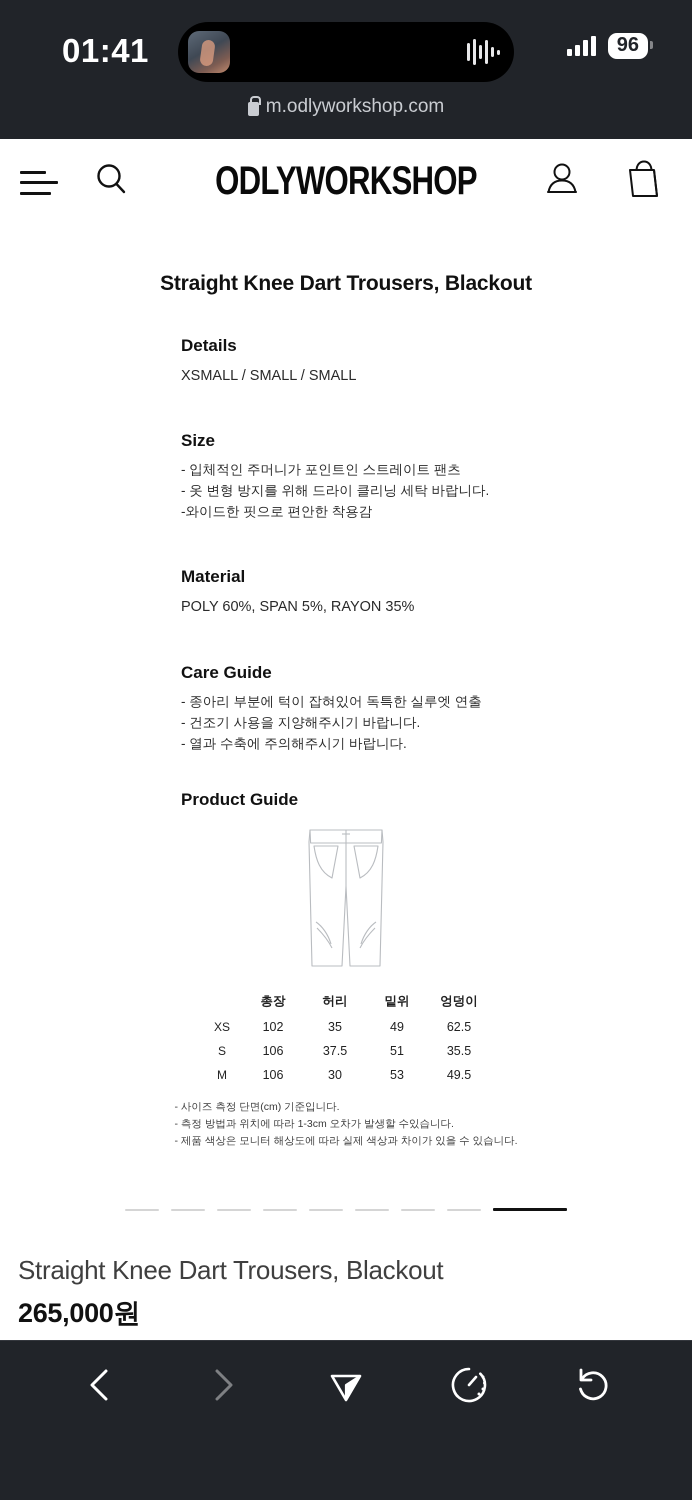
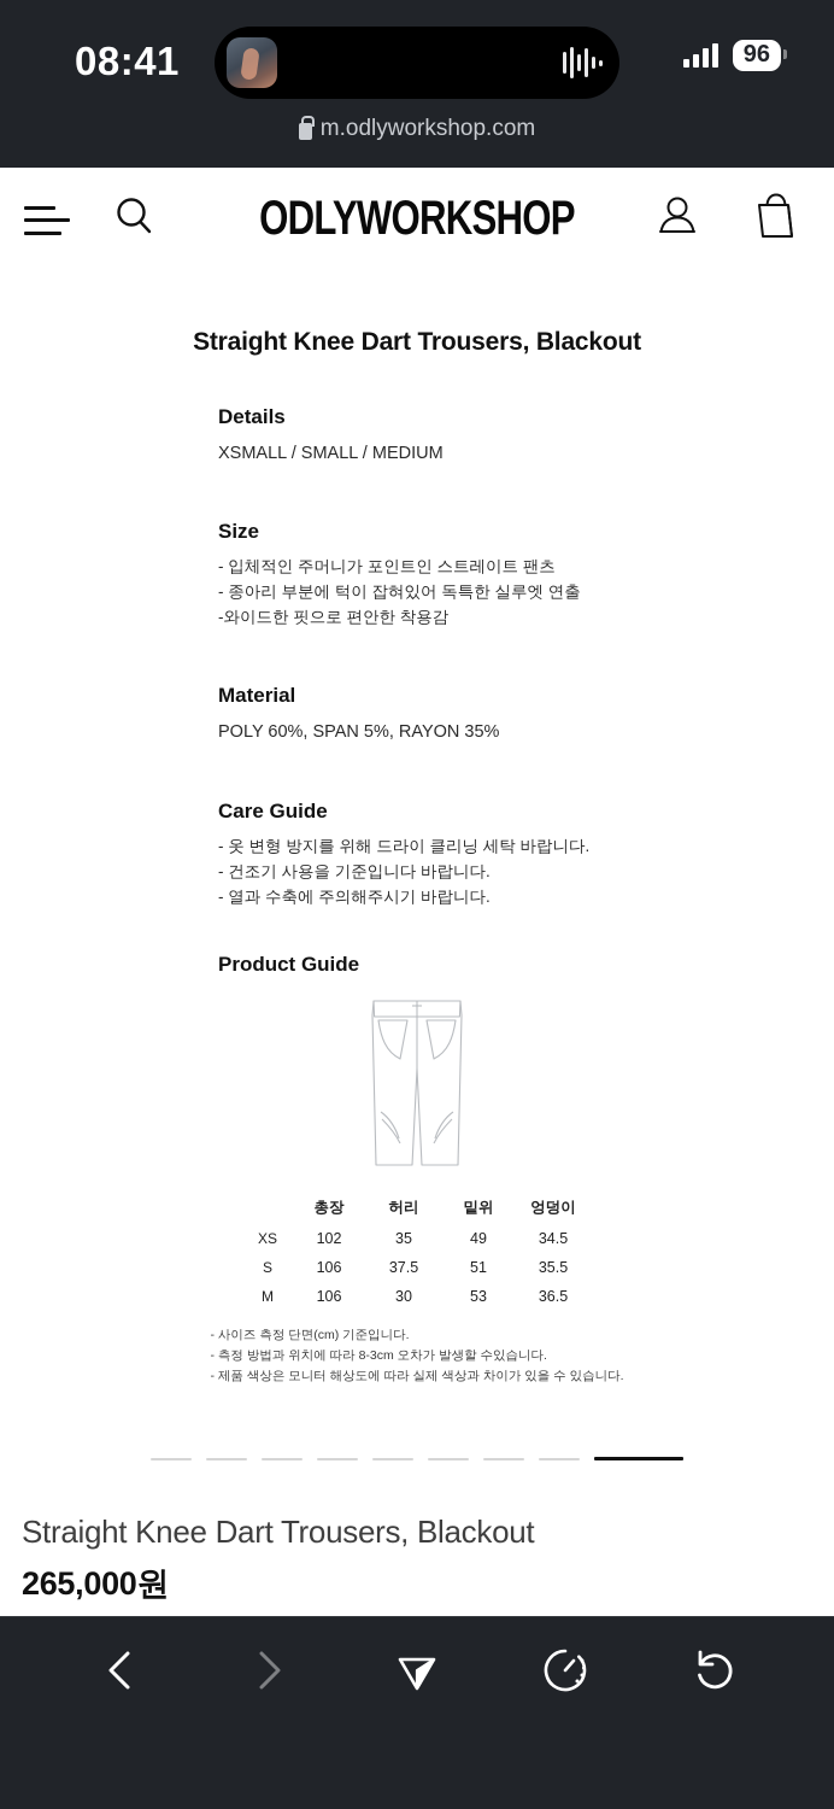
- 01:41
+ 08:41
  96
  m.odlyworkshop.com
  ODLYWORKSHOP
  Straight Knee Dart Trousers, Blackout
  Details
- XSMALL / SMALL / SMALL
+ XSMALL / SMALL / MEDIUM
  Size
  - 입체적인 주머니가 포인트인 스트레이트 팬츠
- - 옷 변형 방지를 위해 드라이 클리닝 세탁 바랍니다.
+ - 종아리 부분에 턱이 잡혀있어 독특한 실루엣 연출
  -와이드한 핏으로 편안한 착용감
  Material
  POLY 60%, SPAN 5%, RAYON 35%
  Care Guide
- - 종아리 부분에 턱이 잡혀있어 독특한 실루엣 연출
+ - 옷 변형 방지를 위해 드라이 클리닝 세탁 바랍니다.
- - 건조기 사용을 지양해주시기 바랍니다.
+ - 건조기 사용을 기준입니다 바랍니다.
  - 열과 수축에 주의해주시기 바랍니다.
  Product Guide
  	총장	허리	밑위	엉덩이
- XS	102	35	49	62.5
+ XS	102	35	49	34.5
  S	106	37.5	51	35.5
- M	106	30	53	49.5
+ M	106	30	53	36.5
  - 사이즈 측정 단면(cm) 기준입니다.
- - 측정 방법과 위치에 따라 1-3cm 오차가 발생할 수있습니다.
+ - 측정 방법과 위치에 따라 8-3cm 오차가 발생할 수있습니다.
  - 제품 색상은 모니터 해상도에 따라 실제 색상과 차이가 있을 수 있습니다.
  Straight Knee Dart Trousers, Blackout
  265,000원
